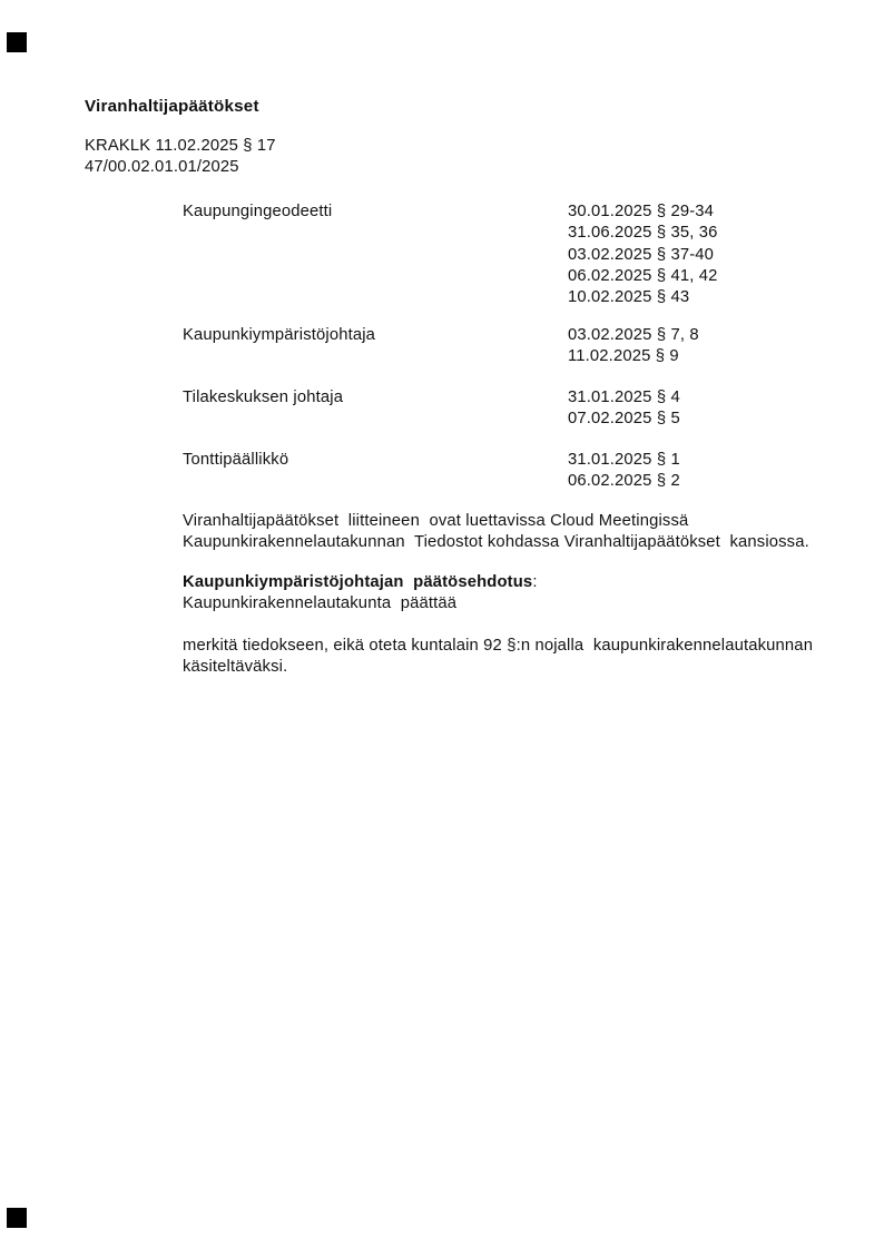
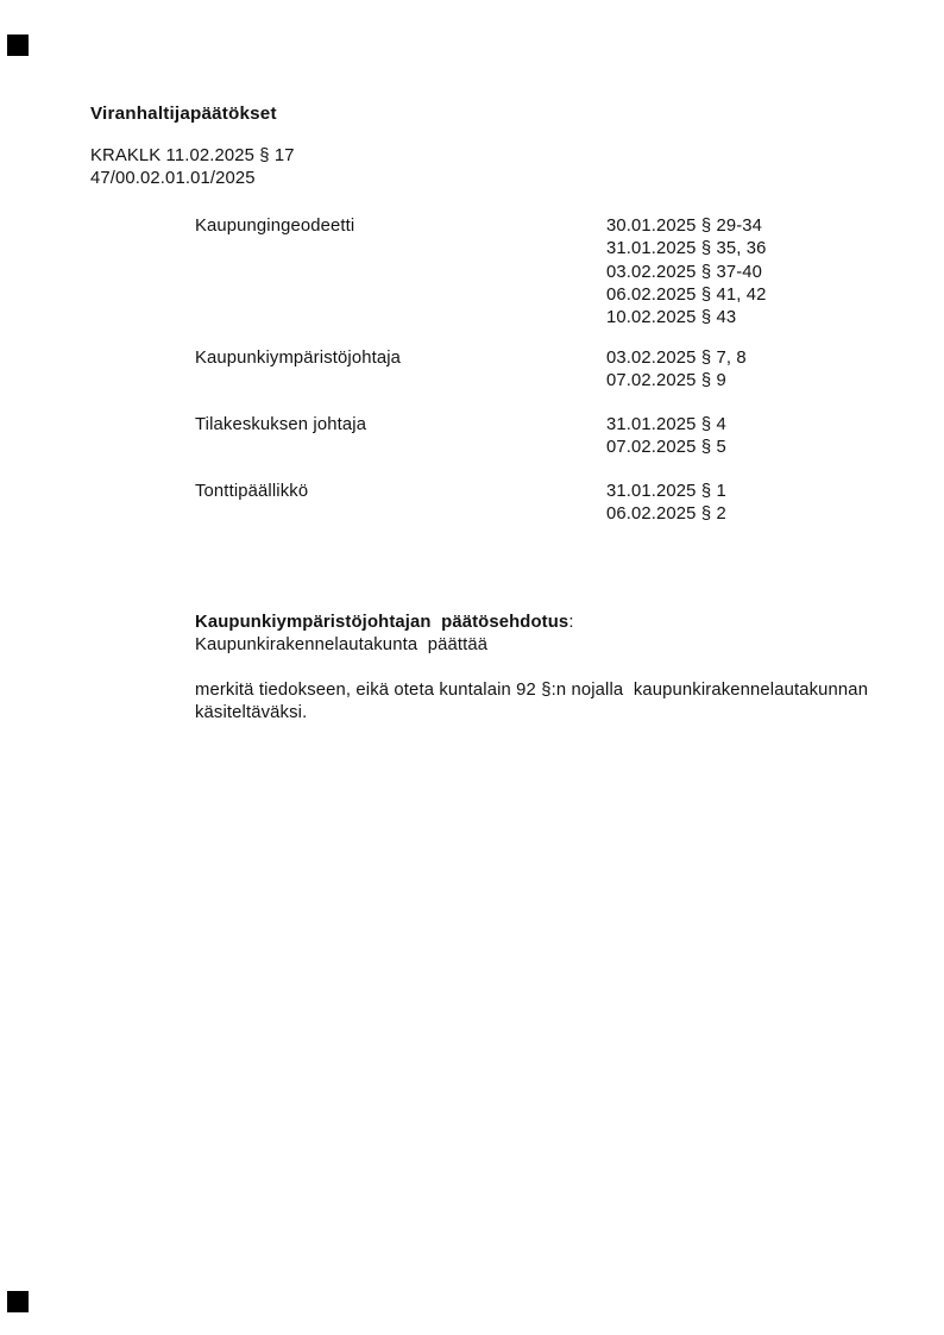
  Viranhaltijapäätökset
  KRAKLK 11.02.2025 § 17
  47/00.02.01.01/2025
  Kaupungingeodeetti
  30.01.2025 § 29-34
- 31.06.2025 § 35, 36
+ 31.01.2025 § 35, 36
  03.02.2025 § 37-40
  06.02.2025 § 41, 42
  10.02.2025 § 43
  Kaupunkiympäristöjohtaja
  03.02.2025 § 7, 8
- 11.02.2025 § 9
+ 07.02.2025 § 9
  Tilakeskuksen johtaja
  31.01.2025 § 4
  07.02.2025 § 5
  Tonttipäällikkö
  31.01.2025 § 1
  06.02.2025 § 2
- Viranhaltijapäätökset liitteineen ovat luettavissa Cloud Meetingissä
- Kaupunkirakennelautakunnan Tiedostot kohdassa Viranhaltijapäätökset kansiossa.
  Kaupunkiympäristöjohtajan päätösehdotus:
  Kaupunkirakennelautakunta päättää
  merkitä tiedokseen, eikä oteta kuntalain 92 §:n nojalla kaupunkirakennelautakunnan
  käsiteltäväksi.
